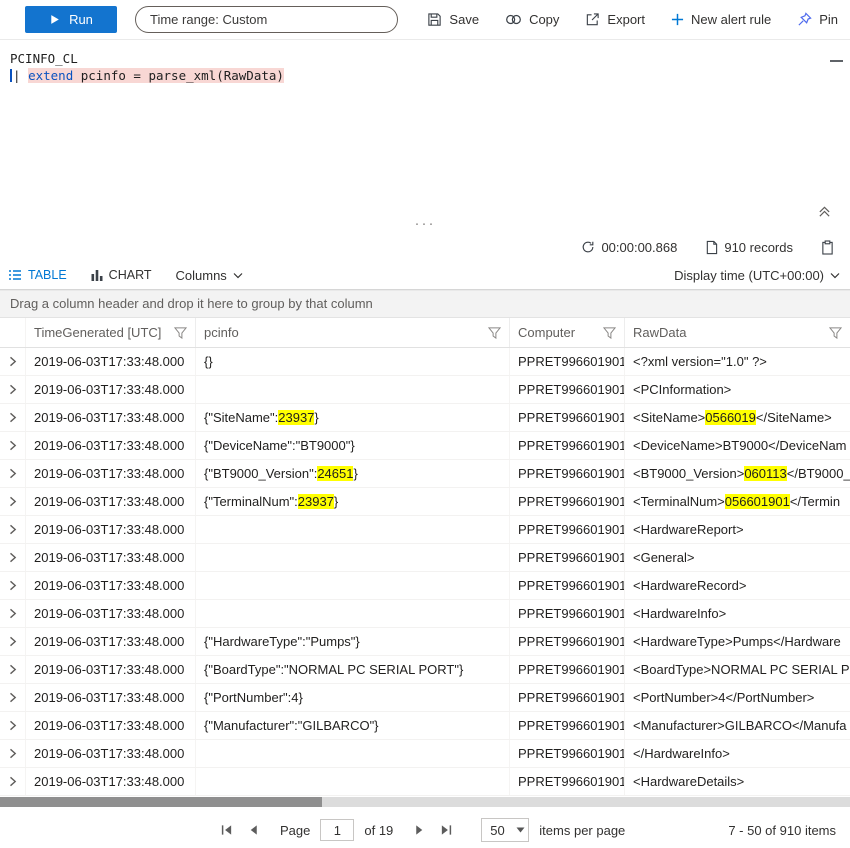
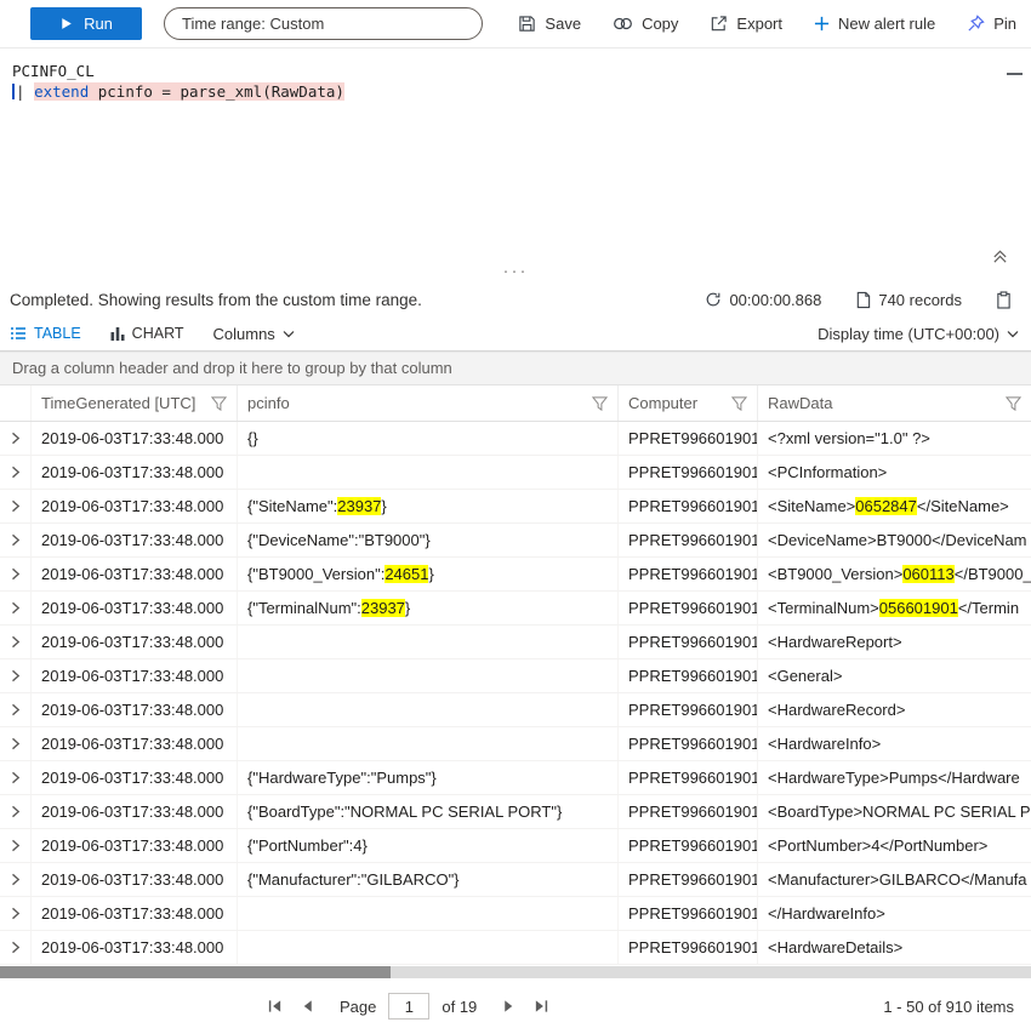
  Run
  Time range: Custom
  Save
  Copy
  Export
  New alert rule
  Pin
  PCINFO_CL
  | extend pcinfo = parse_xml(RawData)
  ···
+ Completed. Showing results from the custom time range.
  00:00:00.868
- 910 records
+ 740 records
  TABLE
  CHART
  Columns
  Display time (UTC+00:00)
  Drag a column header and drop it here to group by that column
  TimeGenerated [UTC]
  pcinfo
  Computer
  RawData
  2019-06-03T17:33:48.000
  {}
  PPRET996601901
  <?xml version="1.0" ?>
  2019-06-03T17:33:48.000
  PPRET996601901
  <PCInformation>
  2019-06-03T17:33:48.000
  {"SiteName":
  23937
  }
  PPRET996601901
  <SiteName>
- 0566019
+ 0652847
  </SiteName>
  2019-06-03T17:33:48.000
  {"DeviceName":"BT9000"}
  PPRET996601901
  <DeviceName>BT9000</DeviceNam
  2019-06-03T17:33:48.000
  {"BT9000_Version":
  24651
  }
  PPRET996601901
  <BT9000_Version>
  060113
  </BT9000_
  2019-06-03T17:33:48.000
  {"TerminalNum":
  23937
  }
  PPRET996601901
  <TerminalNum>
  056601901
  </Termin
  2019-06-03T17:33:48.000
  PPRET996601901
  <HardwareReport>
  2019-06-03T17:33:48.000
  PPRET996601901
  <General>
  2019-06-03T17:33:48.000
  PPRET996601901
  <HardwareRecord>
  2019-06-03T17:33:48.000
  PPRET996601901
  <HardwareInfo>
  2019-06-03T17:33:48.000
  {"HardwareType":"Pumps"}
  PPRET996601901
  <HardwareType>Pumps</Hardware
  2019-06-03T17:33:48.000
  {"BoardType":"NORMAL PC SERIAL PORT"}
  PPRET996601901
  <BoardType>NORMAL PC SERIAL P
  2019-06-03T17:33:48.000
  {"PortNumber":4}
  PPRET996601901
  <PortNumber>4</PortNumber>
  2019-06-03T17:33:48.000
  {"Manufacturer":"GILBARCO"}
  PPRET996601901
  <Manufacturer>GILBARCO</Manufa
  2019-06-03T17:33:48.000
  PPRET996601901
  </HardwareInfo>
  2019-06-03T17:33:48.000
  PPRET996601901
  <HardwareDetails>
  Page
  1
  of 19
- 50
- items per page
- 7 - 50 of 910 items
+ 1 - 50 of 910 items
